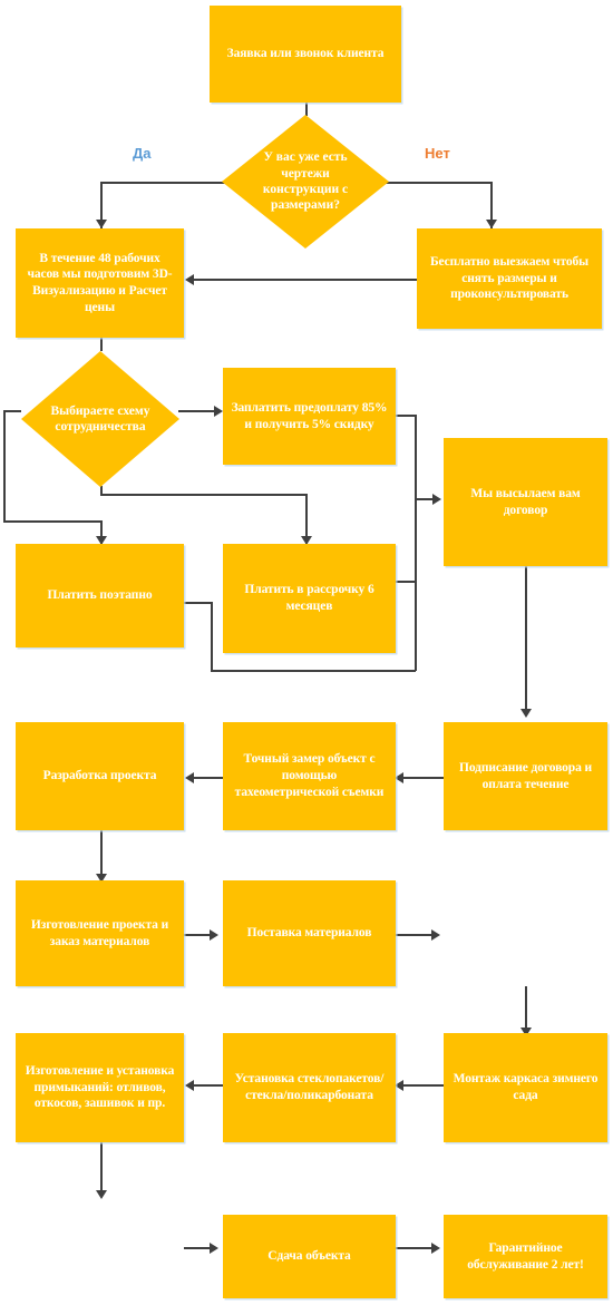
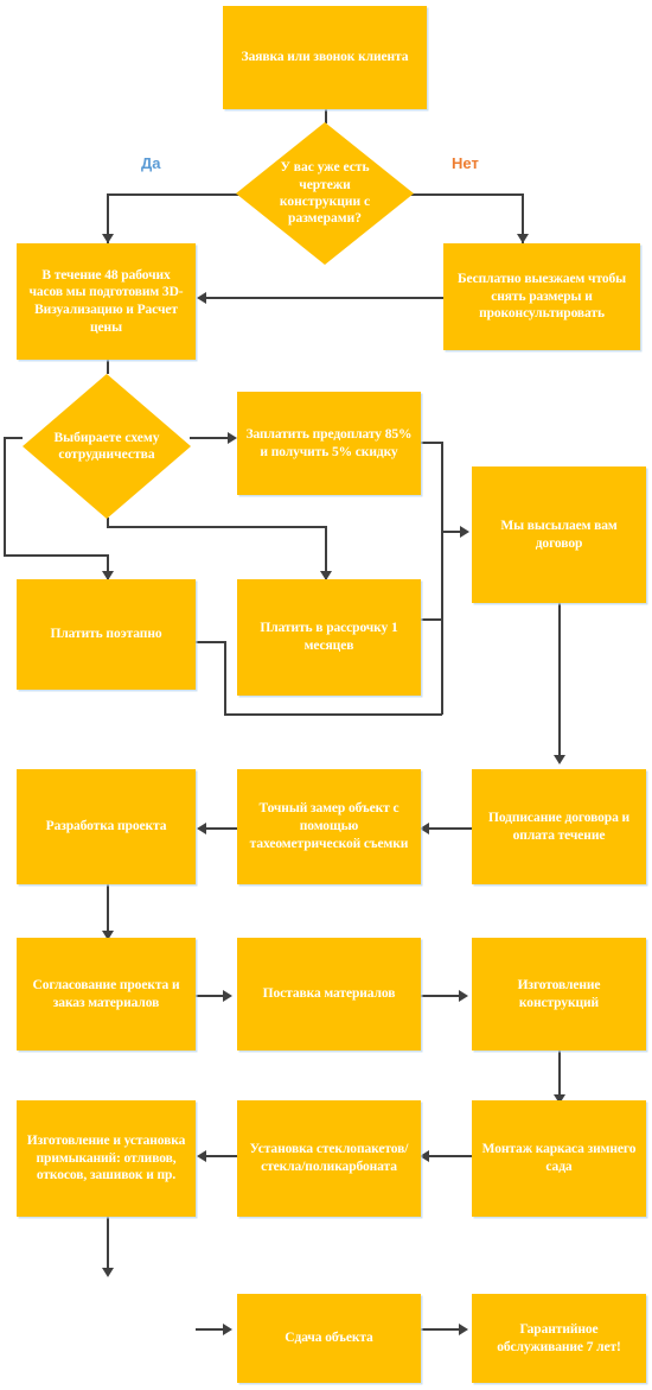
  Заявка или звонок клиента
  У вас уже есть чертежи конструкции с размерами?
  Да
  Нет
  В течение 48 рабочих часов мы подготовим 3D-Визуализацию и Расчет цены
  Бесплатно выезжаем чтобы снять размеры и проконсультировать
  Выбираете схему сотрудничества
  Заплатить предоплату 85% и получить 5% скидку
- Платить в рассрочку 6 месяцев
+ Платить в рассрочку 1 месяцев
  Платить поэтапно
  Мы высылаем вам договор
  Подписание договора и оплата течение
  Точный замер объект с помощью тахеометрической съемки
  Разработка проекта
- Изготовление проекта и заказ материалов
+ Согласование проекта и заказ материалов
  Поставка материалов
+ Изготовление конструкций
  Монтаж каркаса зимнего сада
  Установка стеклопакетов/стекла/поликарбоната
  Изготовление и установка примыканий: отливов, откосов, зашивок и пр.
  Сдача объекта
- Гарантийное обслуживание 2 лет!
+ Гарантийное обслуживание 7 лет!
